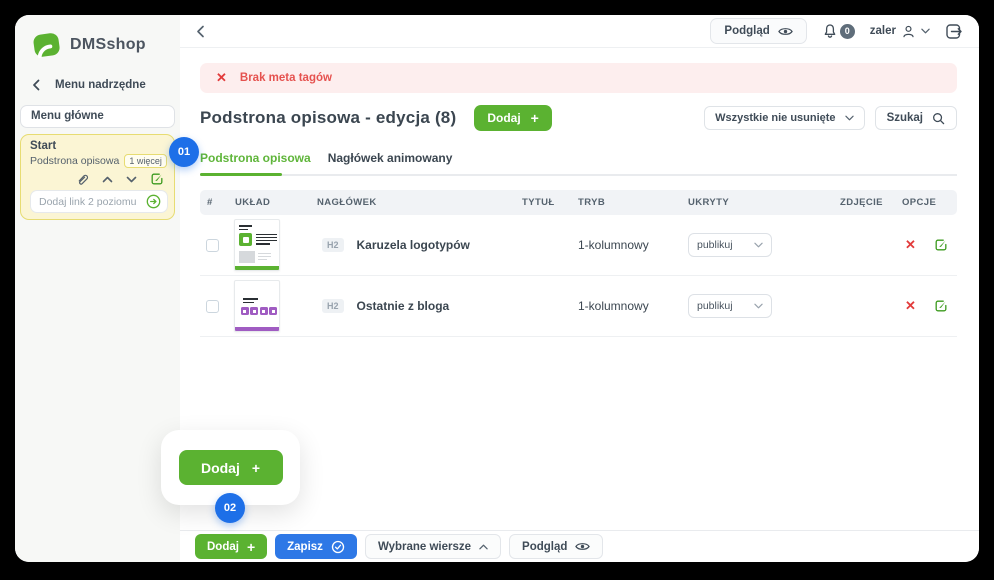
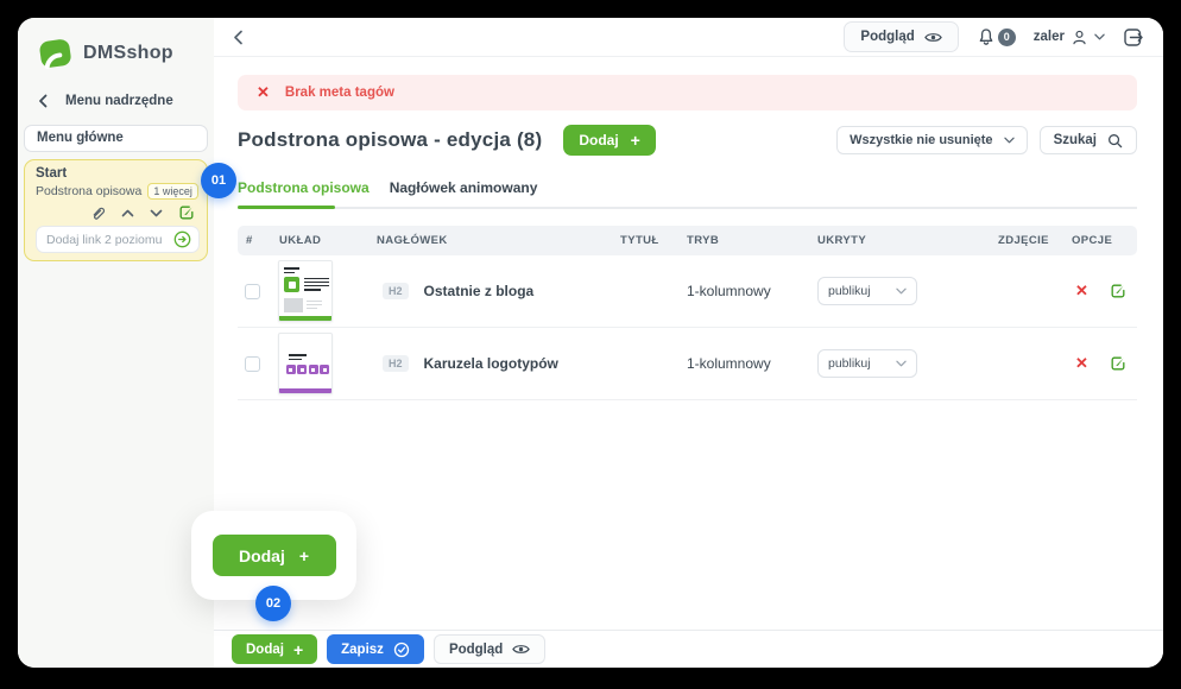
  DMSshop
  Menu nadrzędne
  Menu główne
  Start
  Podstrona opisowa
  1 więcej
  Dodaj link 2 poziomu
  Podgląd
  0
  zaler
  ✕
  Brak meta tagów
  Podstrona opisowa - edycja (8)
  Dodaj
  +
  Wszystkie nie usunięte
  Szukaj
  Podstrona opisowa
  Nagłówek animowany
  #
  UKŁAD
  NAGŁÓWEK
  TYTUŁ
  TRYB
  UKRYTY
  ZDJĘCIE
  OPCJE
  H2
- Karuzela logotypów
+ Ostatnie z bloga
  1-kolumnowy
  publikuj
  ✕
  H2
- Ostatnie z bloga
+ Karuzela logotypów
  1-kolumnowy
  publikuj
  ✕
  Dodaj
  +
  Zapisz
- Wybrane wiersze
  Podgląd
  Dodaj
  +
  01
  02
